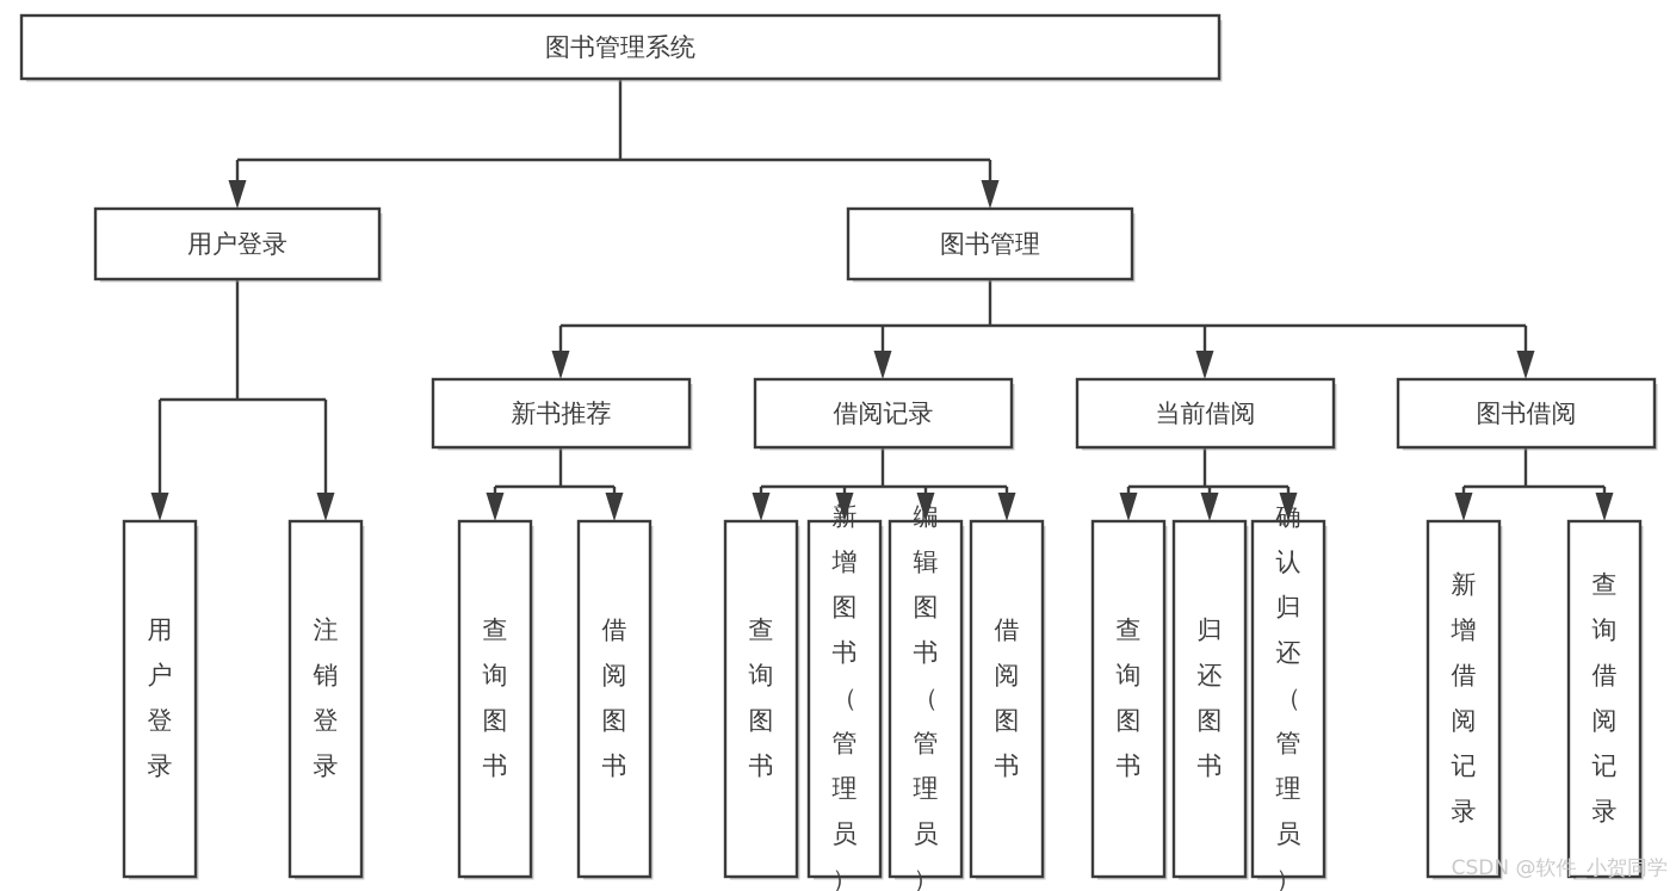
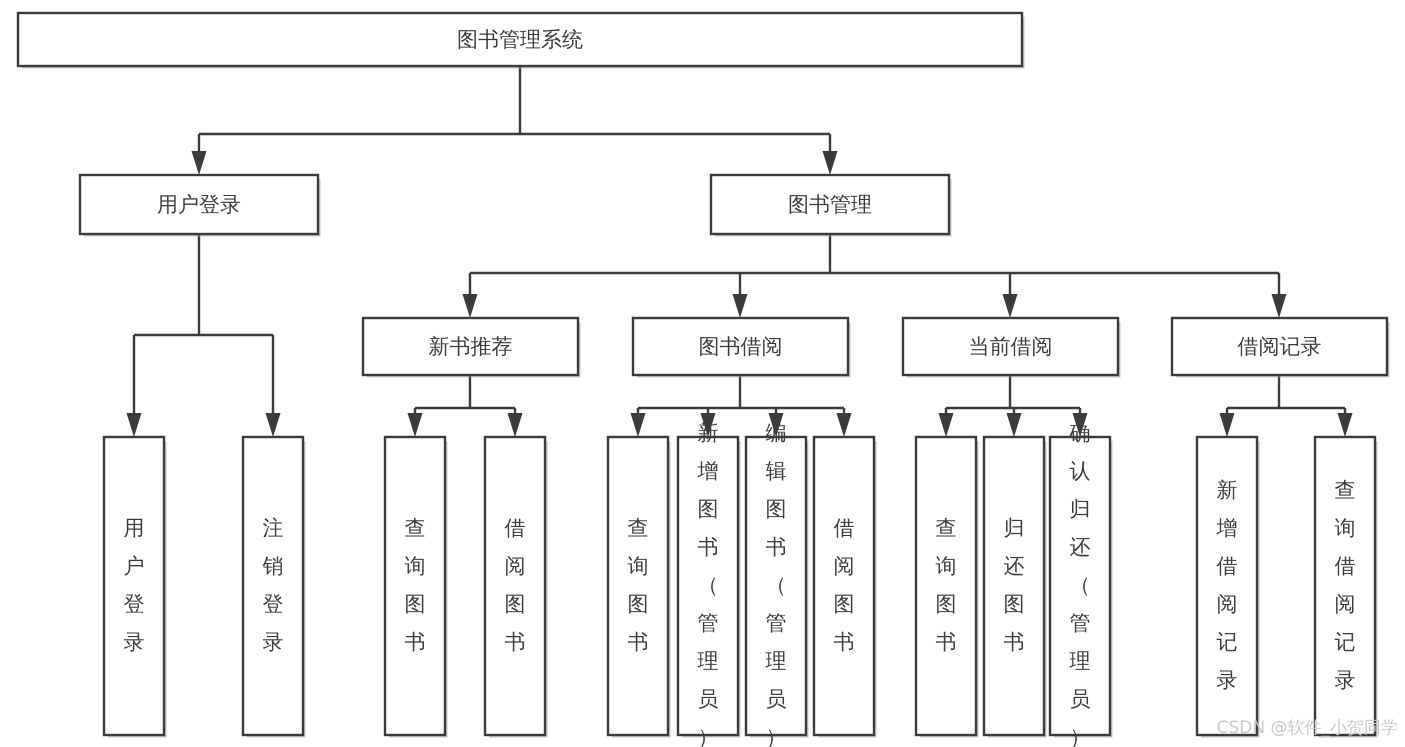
  图书管理系统
  用户登录
  图书管理
  新书推荐
- 借阅记录
+ 图书借阅
  当前借阅
- 图书借阅
+ 借阅记录
  用户登录
  注销登录
  查询图书
  借阅图书
  查询图书
  新增图书（管理员）
  编辑图书（管理员）
  借阅图书
  查询图书
  归还图书
  确认归还（管理员）
  新增借阅记录
  查询借阅记录
  CSDN @软件_小贺同学
